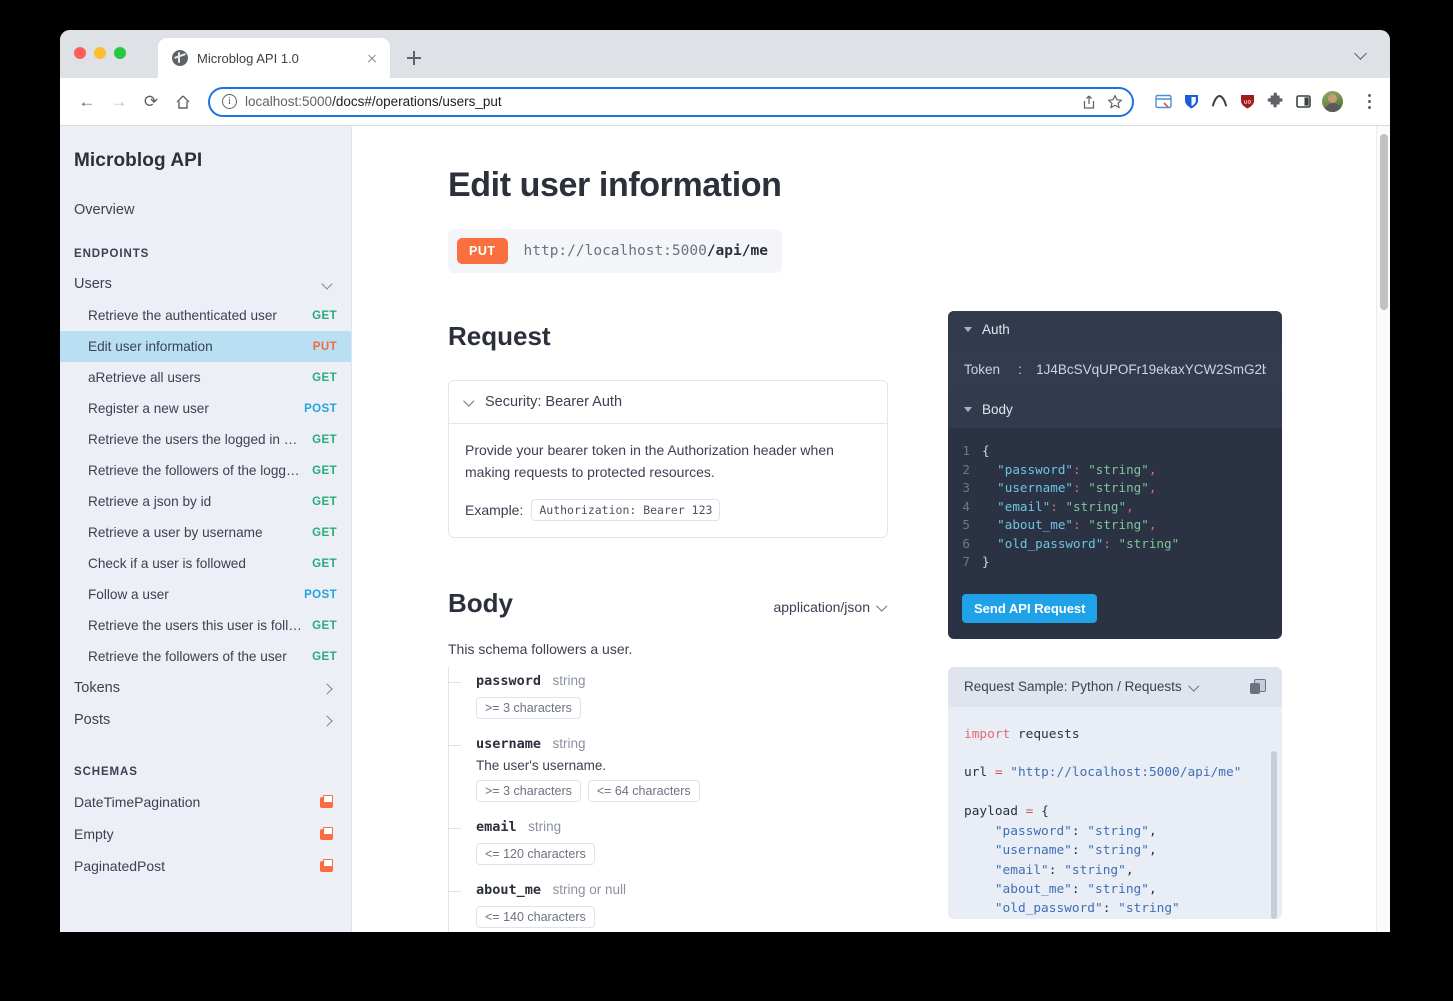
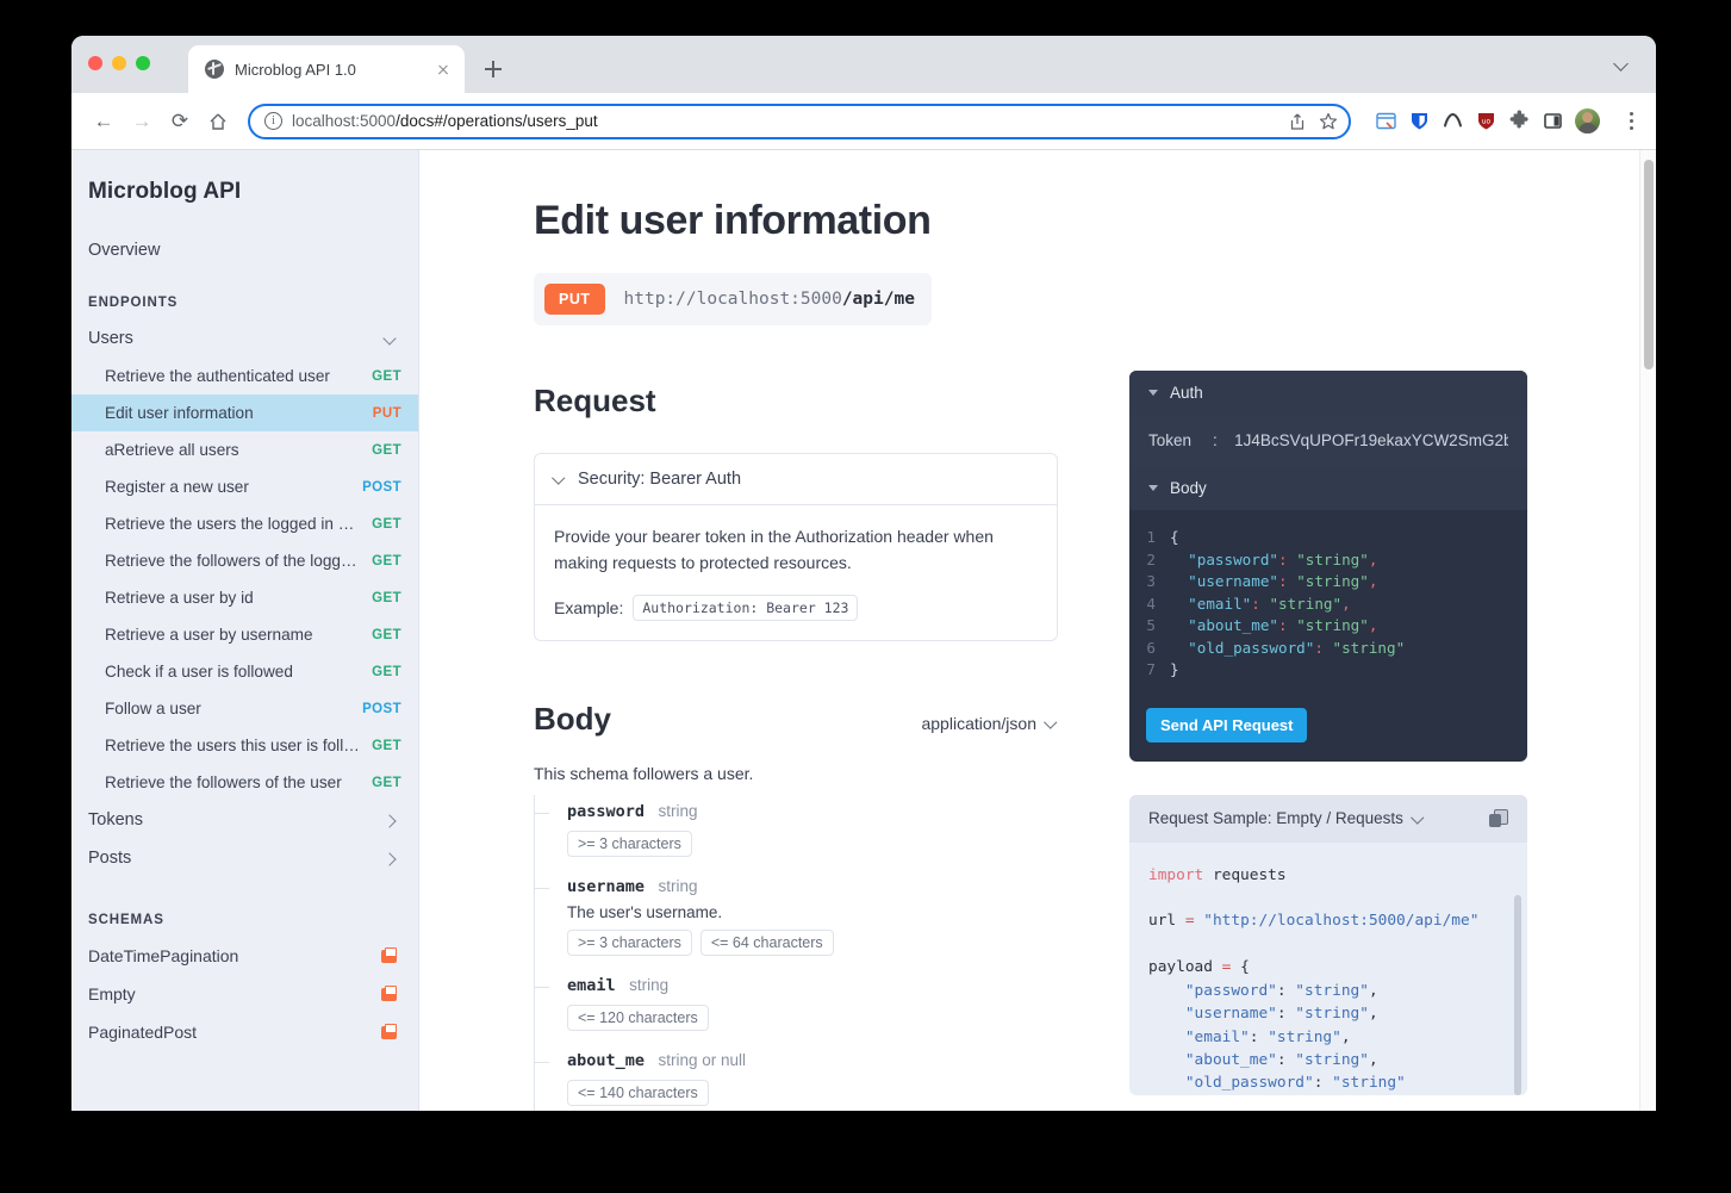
  Microblog API 1.0
  ←
  →
  ⟳
  i
  localhost:5000/docs#/operations/users_put
  Microblog API
  Overview
  ENDPOINTS
  Users
  Retrieve the authenticated user
  GET
  Edit user information
  PUT
  aRetrieve all users
  GET
  Register a new user
  POST
  Retrieve the users the logged in us
  GET
  Retrieve the followers of the logge…
  GET
- Retrieve a json by id
+ Retrieve a user by id
  GET
  Retrieve a user by username
  GET
  Check if a user is followed
  GET
  Follow a user
  POST
  Retrieve the users this user is follo…
  GET
  Retrieve the followers of the user
  GET
  Tokens
  Posts
  SCHEMAS
  DateTimePagination
  Empty
  PaginatedPost
  Edit user information
  PUT
  http://localhost:5000/api/me
  Request
  Security: Bearer Auth
  Provide your bearer token in the Authorization header when making requests to protected resources.
  Example:
  Authorization: Bearer 123
  Body
  application/json
  This schema followers a user.
  password string
  >= 3 characters
  username string
  The user's username.
  >= 3 characters
  <= 64 characters
  email string
  <= 120 characters
  about_me string or null
  <= 140 characters
  Auth
  Token
  :
  1J4BcSVqUPOFr19ekaxYCW2SmG2b
  Body
  1
  {
  2
  "password": "string",
  3
  "username": "string",
  4
  "email": "string",
  5
  "about_me": "string",
  6
  "old_password": "string"
  7
  }
  Send API Request
- Request Sample: Python / Requests
+ Request Sample: Empty / Requests
  import requests
  url = "http://localhost:5000/api/me"
  payload = {
  "password": "string",
  "username": "string",
  "email": "string",
  "about_me": "string",
  "old_password": "string"
